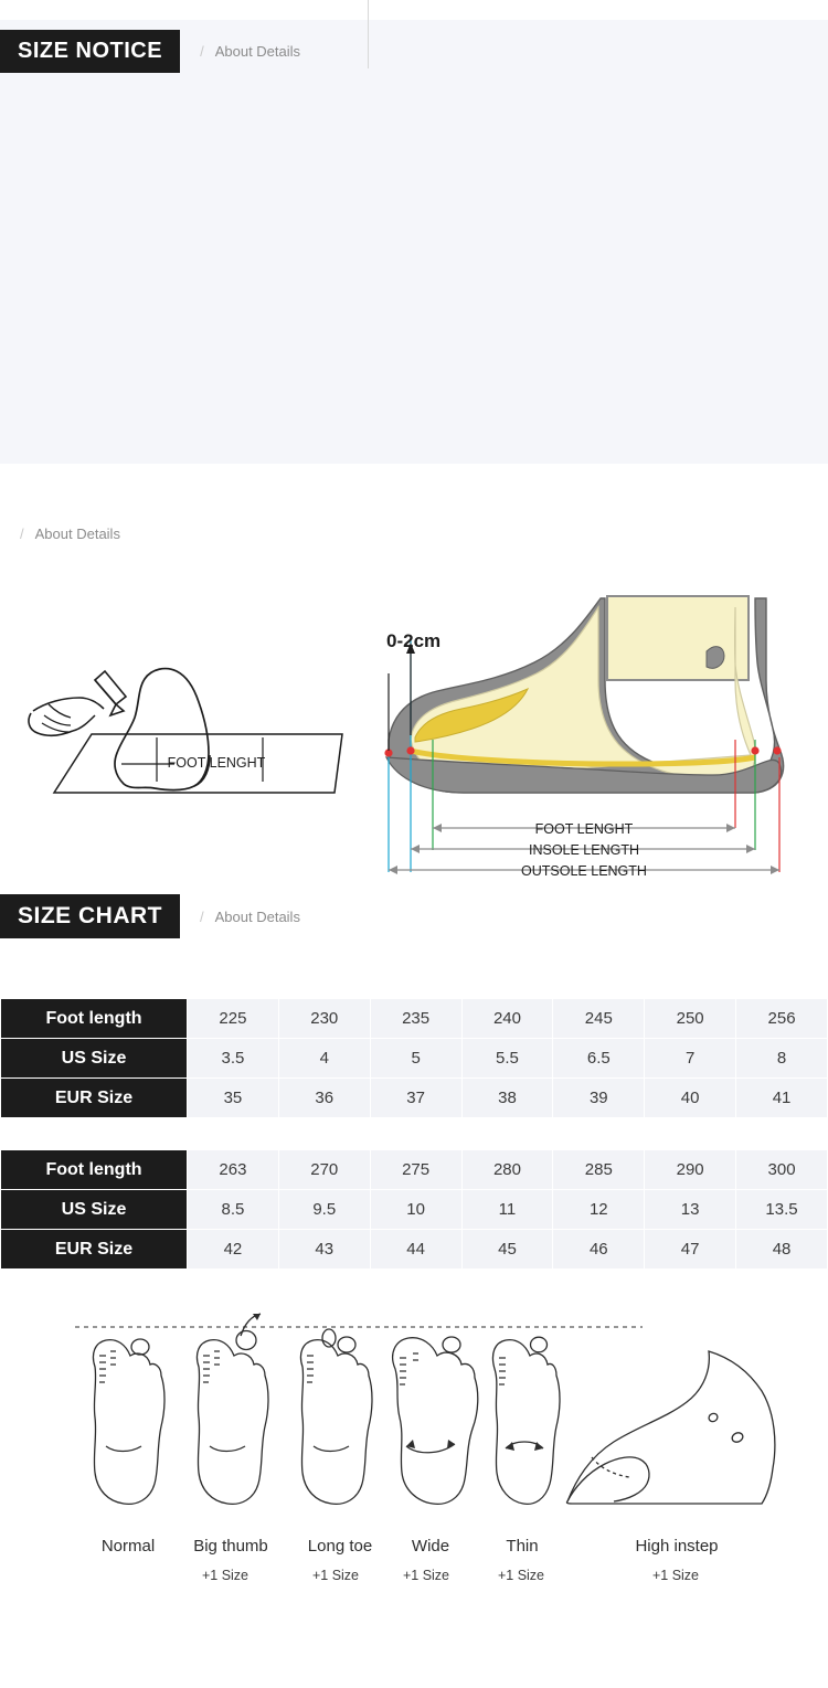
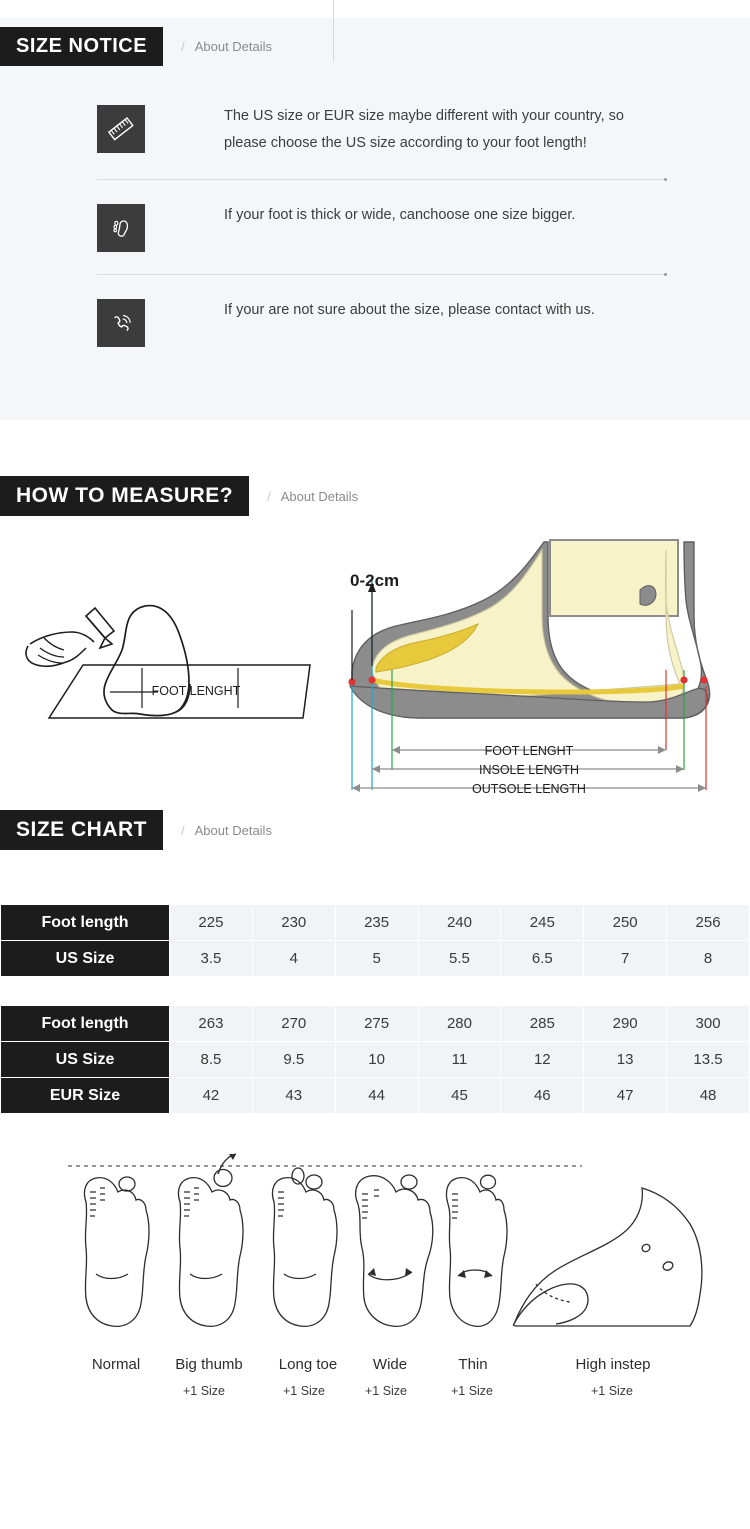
  SIZE NOTICE
  /
  About Details
+ The US size or EUR size maybe different with your country, so please choose the US size according to your foot length!
+ If your foot is thick or wide, canchoose one size bigger.
+ If your are not sure about the size, please contact with us.
+ HOW TO MEASURE?
  /
  About Details
  FOOT LENGHT
  0-2cm
  FOOT LENGHT
  INSOLE LENGTH
  OUTSOLE LENGTH
  SIZE CHART
  /
  About Details
  Foot length	225	230	235	240	245	250	256
  US Size	3.5	4	5	5.5	6.5	7	8
- EUR Size	35	36	37	38	39	40	41
  Foot length	263	270	275	280	285	290	300
  US Size	8.5	9.5	10	11	12	13	13.5
  EUR Size	42	43	44	45	46	47	48
  Normal
  Big thumb
  Long toe
  Wide
  Thin
  High instep
  +1 Size
  +1 Size
  +1 Size
  +1 Size
  +1 Size
